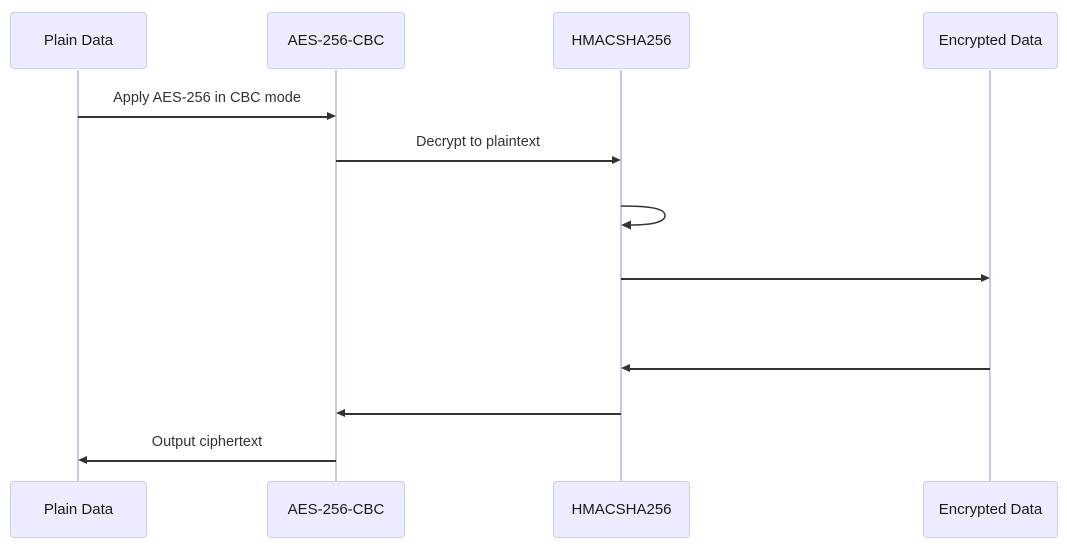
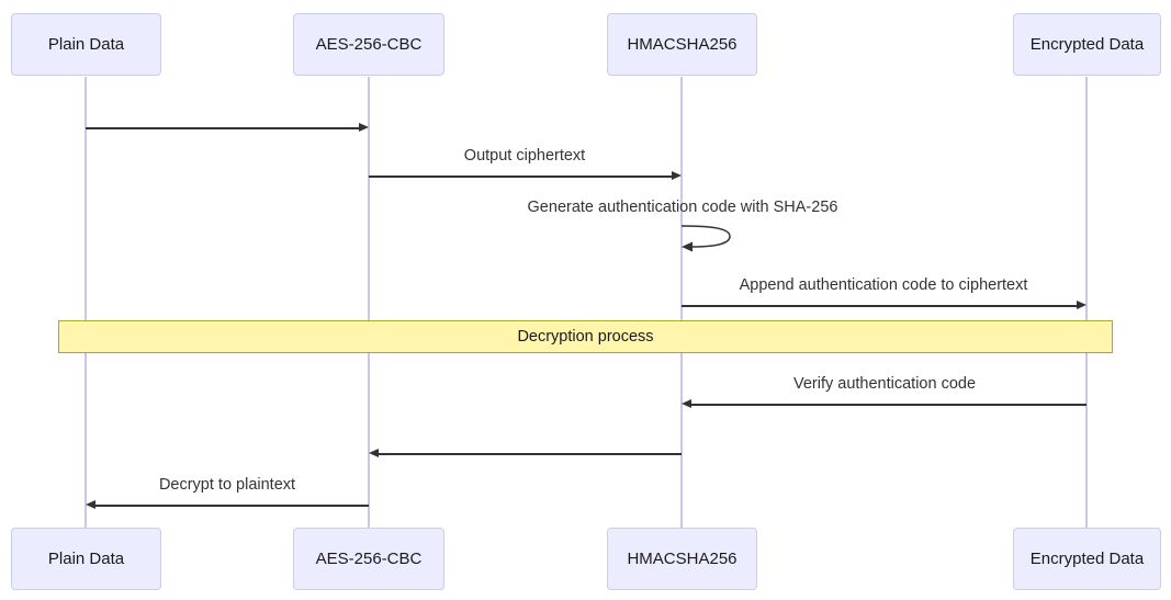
  Plain Data
  AES-256-CBC
  HMACSHA256
  Encrypted Data
- Apply AES-256 in CBC mode
- Decrypt to plaintext
+ Output ciphertext
+ Generate authentication code with SHA-256
+ Append authentication code to ciphertext
+ Decryption process
+ Verify authentication code
- Output ciphertext
+ Decrypt to plaintext
  Plain Data
  AES-256-CBC
  HMACSHA256
  Encrypted Data
